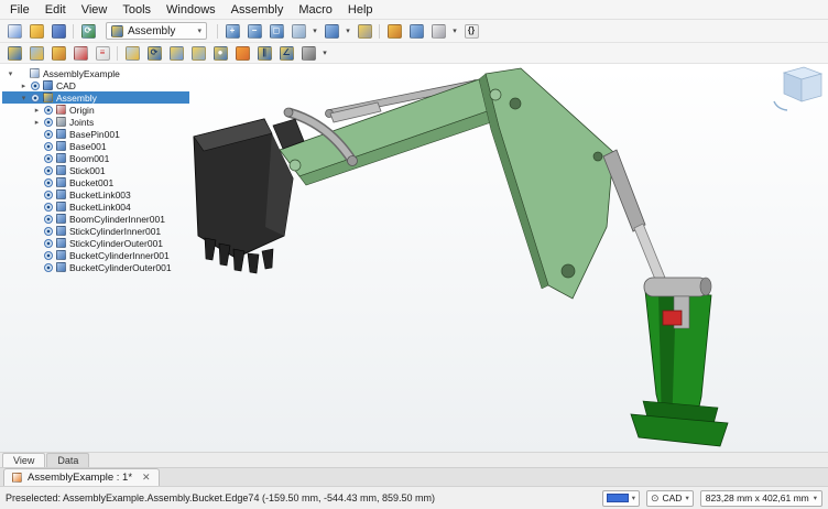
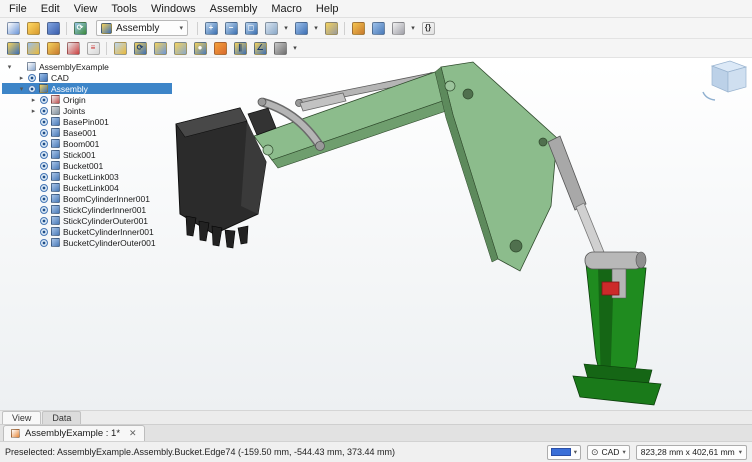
  File
  Edit
  View
  Tools
  Windows
  Assembly
  Macro
  Help
  ⟳
  Assembly
  +
  −
  ◻
  {}
  ≡
  ⟳
  ●
  ∥
  ∠
  AssemblyExample
  CAD
  Assembly
  Origin
  Joints
  BasePin001
  Base001
  Boom001
  Stick001
  Bucket001
  BucketLink003
  BucketLink004
  BoomCylinderInner001
  StickCylinderInner001
  StickCylinderOuter001
  BucketCylinderInner001
  BucketCylinderOuter001
  View
  Data
  AssemblyExample : 1*
  ✕
- Preselected: AssemblyExample.Assembly.Bucket.Edge74 (-159.50 mm, -544.43 mm, 859.50 mm)
+ Preselected: AssemblyExample.Assembly.Bucket.Edge74 (-159.50 mm, -544.43 mm, 373.44 mm)
  ⊙
  CAD
  823,28 mm x 402,61 mm
